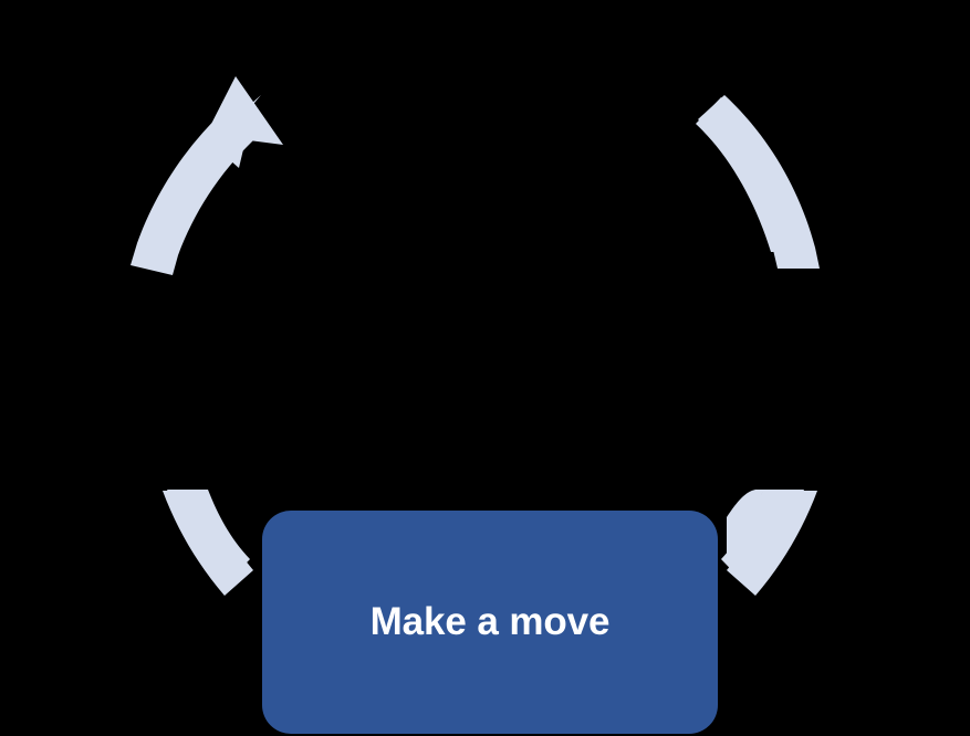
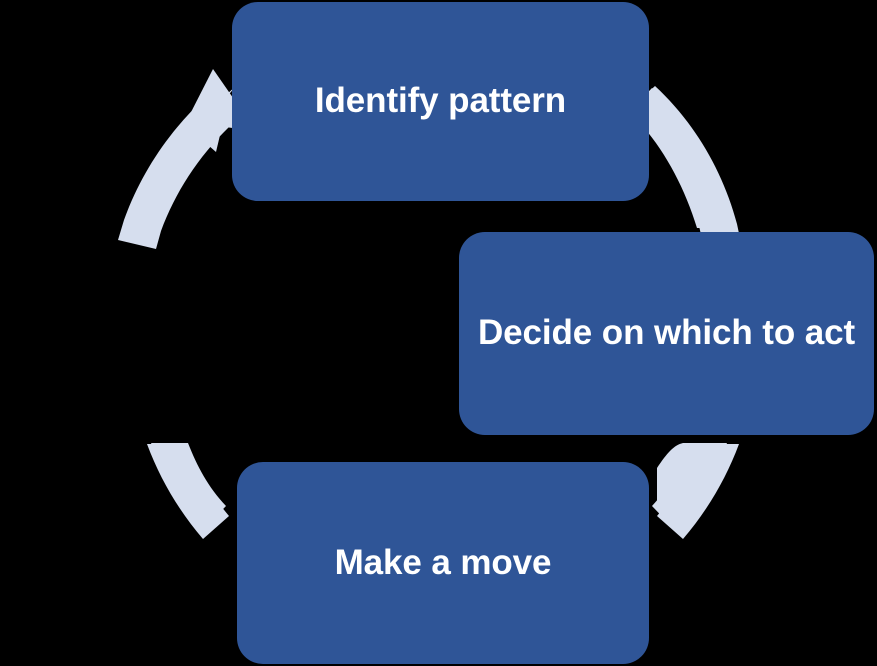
+ Identify pattern
+ Decide on which to act
  Make a move
